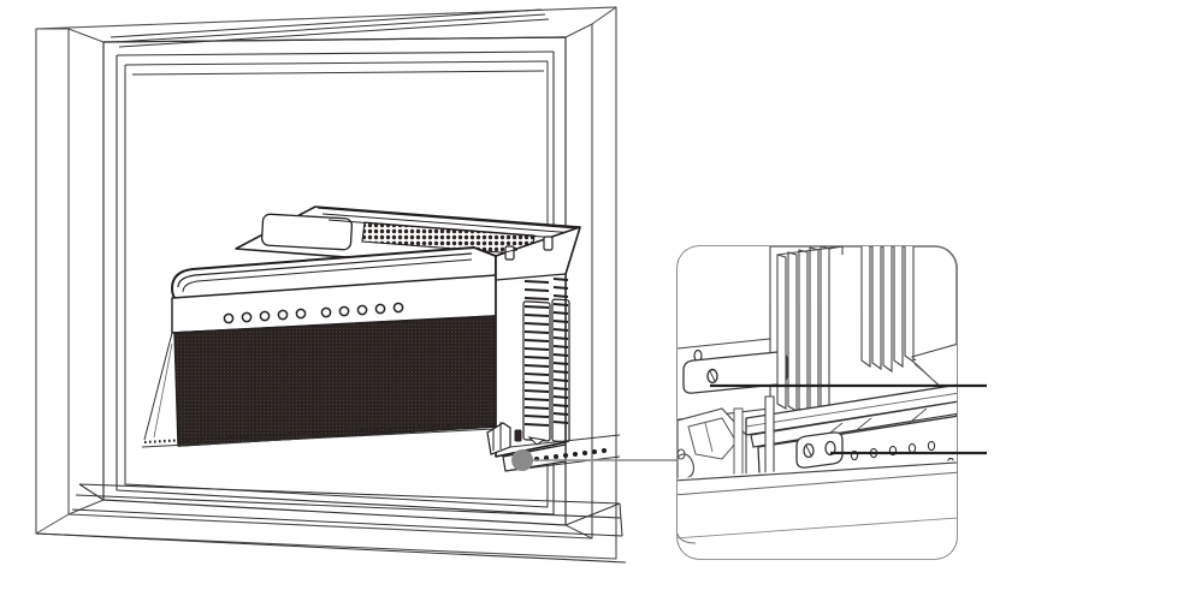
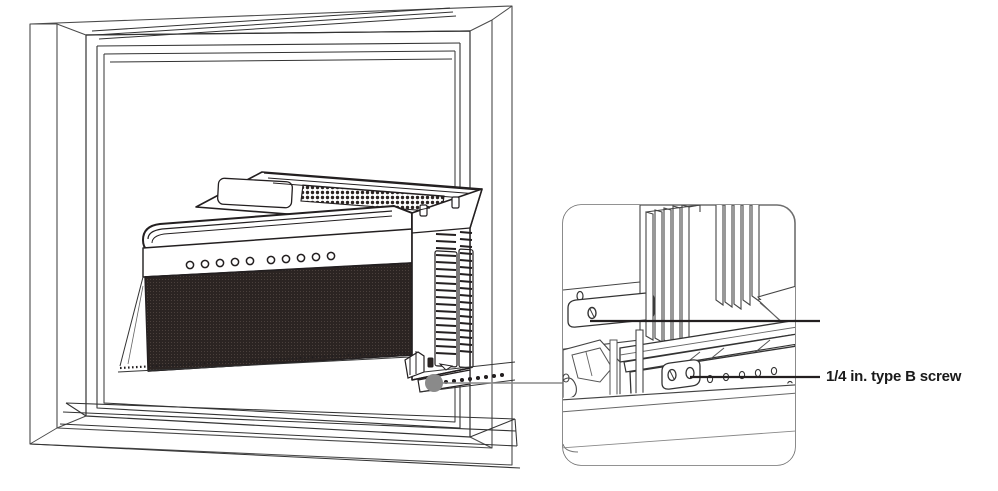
+ 1/4 in. type B screw
